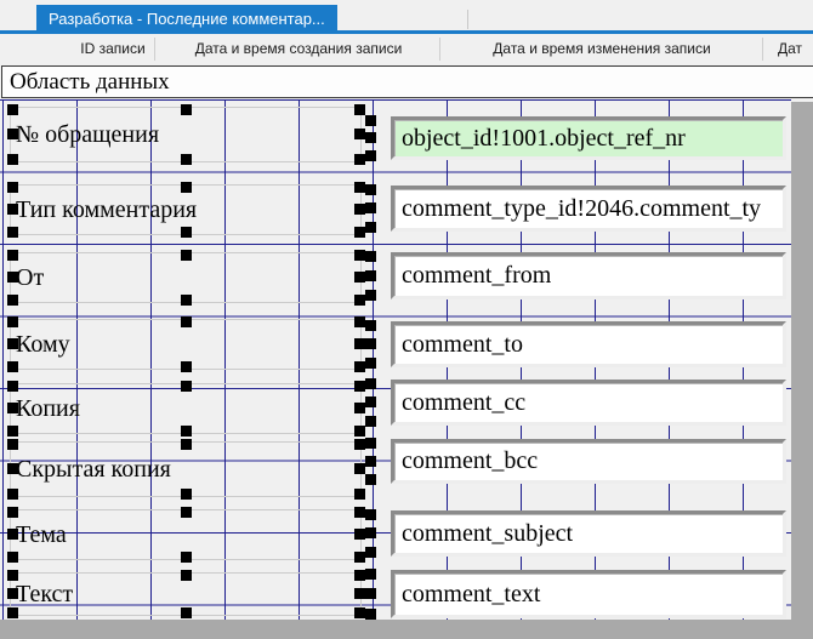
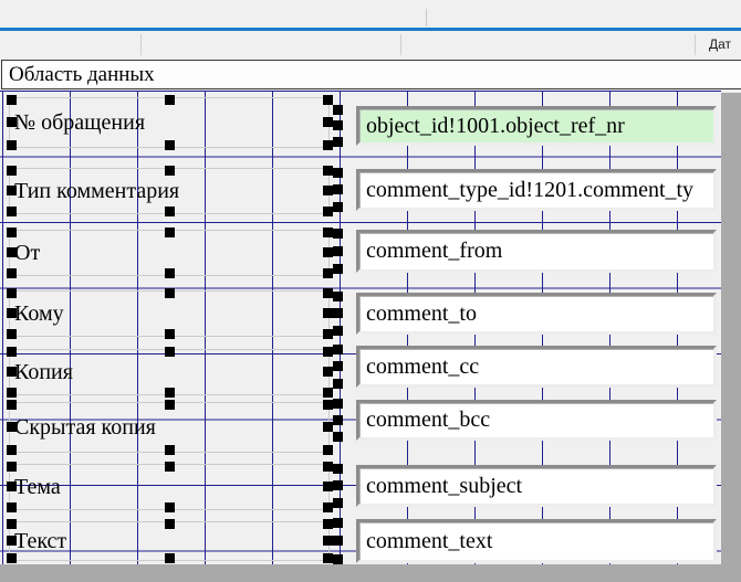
- Разработка - Последние комментар...
- ID записи
- Дата и время создания записи
- Дата и время изменения записи
  Дат
  Область данных
  № обращения
  object_id!1001.object_ref_nr
  Тип комментария
- comment_type_id!2046.comment_ty
+ comment_type_id!1201.comment_ty
  От
  comment_from
  Кому
  comment_to
  Копия
  comment_cc
  Скрытая копия
  comment_bcc
  Тема
  comment_subject
  Текст
  comment_text
